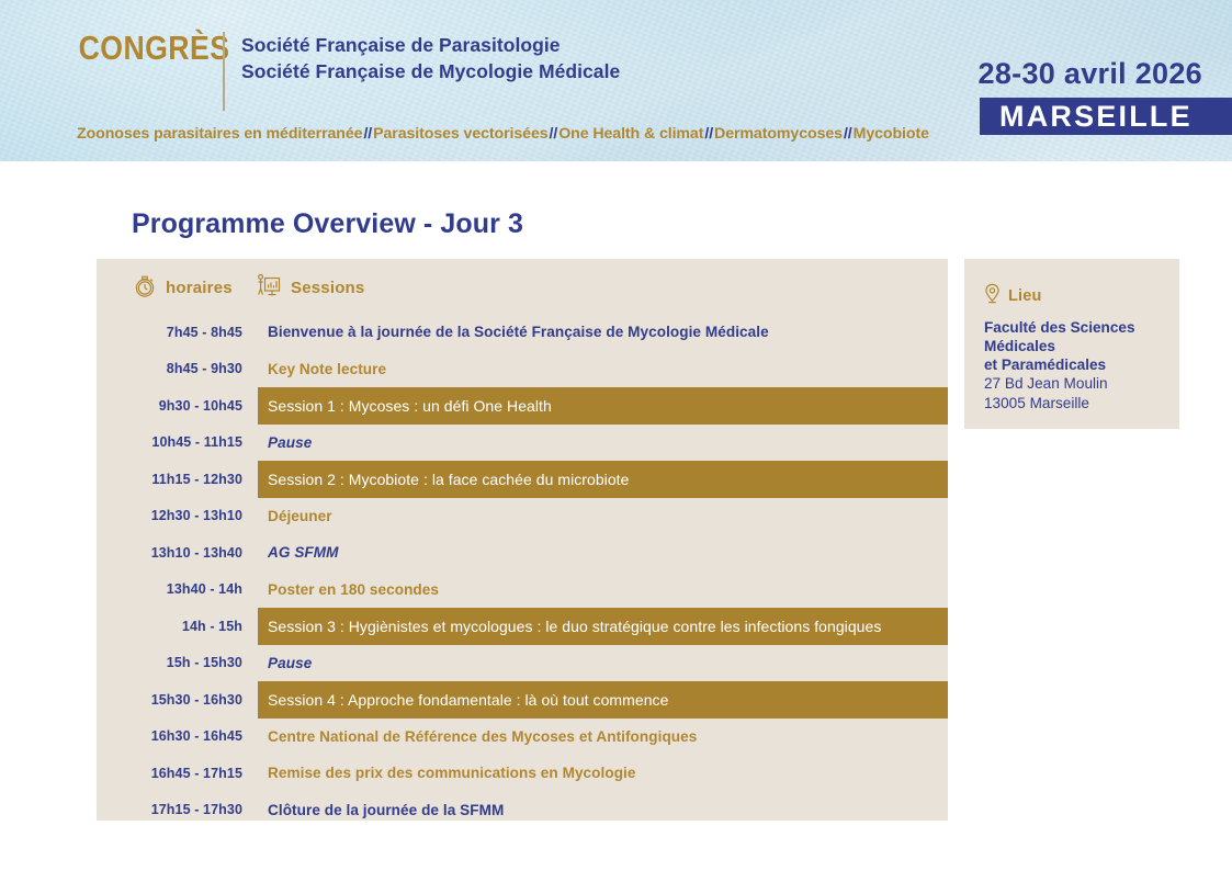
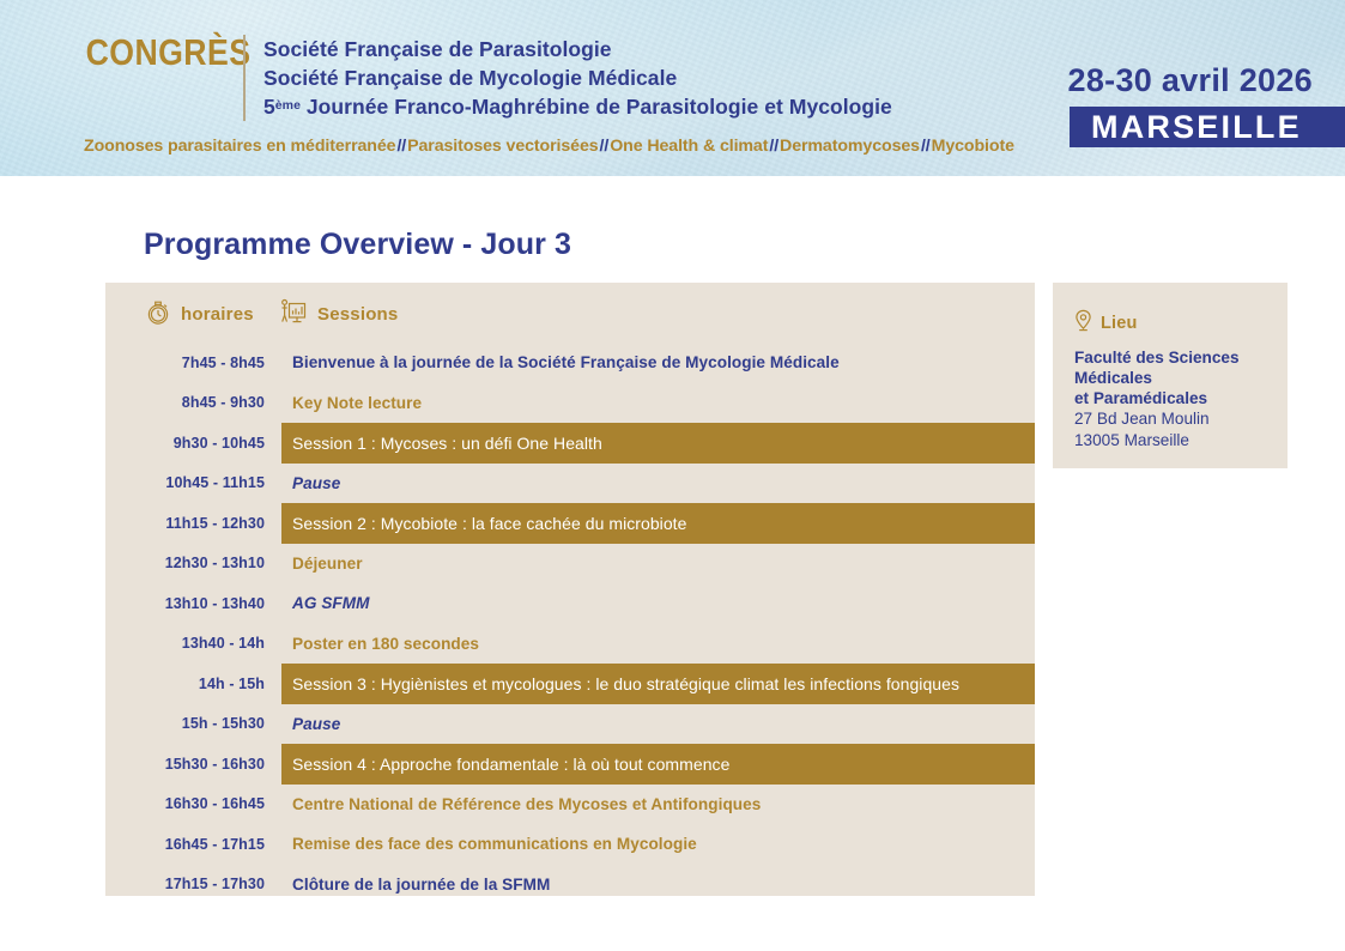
  CONGRÈS
  Société Française de Parasitologie
  Société Française de Mycologie Médicale
+ 5ème Journée Franco-Maghrébine de Parasitologie et Mycologie
  Zoonoses parasitaires en méditerranée//Parasitoses vectorisées//One Health & climat//Dermatomycoses//Mycobiote
  28-30 avril 2026
  MARSEILLE
  Programme Overview - Jour 3
  horaires
  Sessions
  7h45 - 8h45
  Bienvenue à la journée de la Société Française de Mycologie Médicale
  8h45 - 9h30
  Key Note lecture
  9h30 - 10h45
  Session 1 : Mycoses : un défi One Health
  10h45 - 11h15
  Pause
  11h15 - 12h30
  Session 2 : Mycobiote : la face cachée du microbiote
  12h30 - 13h10
  Déjeuner
  13h10 - 13h40
  AG SFMM
  13h40 - 14h
  Poster en 180 secondes
  14h - 15h
- Session 3 : Hygiènistes et mycologues : le duo stratégique contre les infections fongiques
+ Session 3 : Hygiènistes et mycologues : le duo stratégique climat les infections fongiques
  15h - 15h30
  Pause
  15h30 - 16h30
  Session 4 : Approche fondamentale : là où tout commence
  16h30 - 16h45
  Centre National de Référence des Mycoses et Antifongiques
  16h45 - 17h15
- Remise des prix des communications en Mycologie
+ Remise des face des communications en Mycologie
  17h15 - 17h30
  Clôture de la journée de la SFMM
  Lieu
  Faculté des Sciences
  Médicales
  et Paramédicales
  27 Bd Jean Moulin
  13005 Marseille
